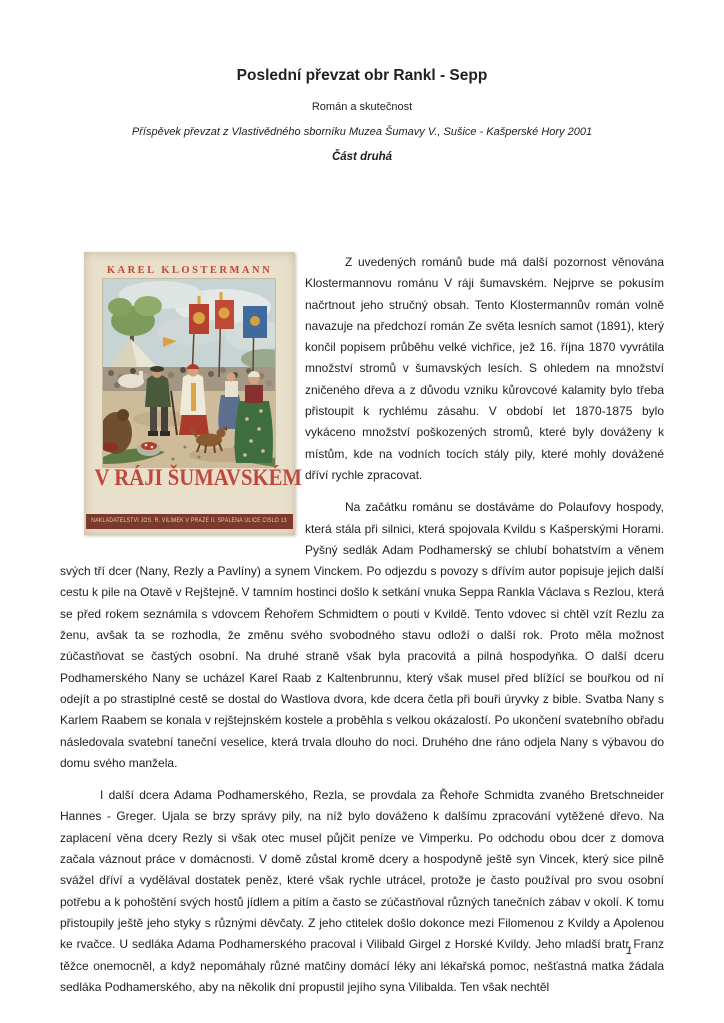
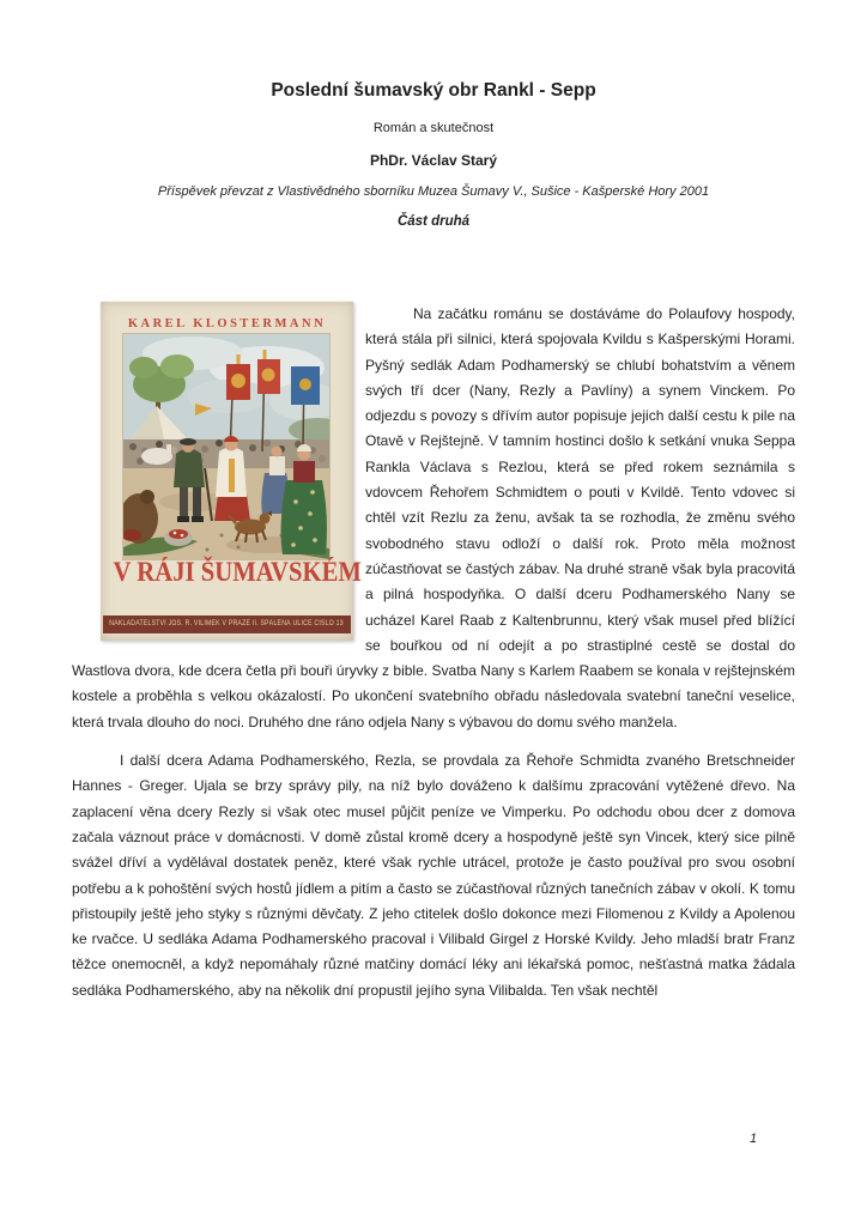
- Poslední převzat obr Rankl - Sepp
+ Poslední šumavský obr Rankl - Sepp
  Román a skutečnost
+ PhDr. Václav Starý
  Příspěvek převzat z Vlastivědného sborníku Muzea Šumavy V., Sušice - Kašperské Hory 2001
  Část druhá
  KAREL KLOSTERMANN
  V RÁJI ŠUMAVSKÉM
- Z uvedených románů bude má další pozornost věnována Klostermannovu románu V ráji šumavském. Nejprve se pokusím načrtnout jeho stručný obsah. Tento Klostermannův román volně navazuje na předchozí román Ze světa lesních samot (1891), který končil popisem průběhu velké vichřice, jež 16. října 1870 vyvrátila množství stromů v šumavských lesích. S ohledem na množství zničeného dřeva a z důvodu vzniku kůrovcové kalamity bylo třeba přistoupit k rychlému zásahu. V období let 1870-1875 bylo vykáceno množství poškozených stromů, které byly dováženy k místům, kde na vodních tocích stály pily, které mohly dovážené dříví rychle zpracovat.
- Na začátku románu se dostáváme do Polaufovy hospody, která stála při silnici, která spojovala Kvildu s Kašperskými Horami. Pyšný sedlák Adam Podhamerský se chlubí bohatstvím a věnem svých tří dcer (Nany, Rezly a Pavlíny) a synem Vinckem. Po odjezdu s povozy s dřívím autor popisuje jejich další cestu k pile na Otavě v Rejštejně. V tamním hostinci došlo k setkání vnuka Seppa Rankla Václava s Rezlou, která se před rokem seznámila s vdovcem Řehořem Schmidtem o pouti v Kvildě. Tento vdovec si chtěl vzít Rezlu za ženu, avšak ta se rozhodla, že změnu svého svobodného stavu odloží o další rok. Proto měla možnost zúčastňovat se častých osobní. Na druhé straně však byla pracovitá a pilná hospodyňka. O další dceru Podhamerského Nany se ucházel Karel Raab z Kaltenbrunnu, který však musel před blížící se bouřkou od ní odejít a po strastiplné cestě se dostal do Wastlova dvora, kde dcera četla při bouři úryvky z bible. Svatba Nany s Karlem Raabem se konala v rejštejnském kostele a proběhla s velkou okázalostí. Po ukončení svatebního obřadu následovala svatební taneční veselice, která trvala dlouho do noci. Druhého dne ráno odjela Nany s výbavou do domu svého manžela.
+ Na začátku románu se dostáváme do Polaufovy hospody, která stála při silnici, která spojovala Kvildu s Kašperskými Horami. Pyšný sedlák Adam Podhamerský se chlubí bohatstvím a věnem svých tří dcer (Nany, Rezly a Pavlíny) a synem Vinckem. Po odjezdu s povozy s dřívím autor popisuje jejich další cestu k pile na Otavě v Rejštejně. V tamním hostinci došlo k setkání vnuka Seppa Rankla Václava s Rezlou, která se před rokem seznámila s vdovcem Řehořem Schmidtem o pouti v Kvildě. Tento vdovec si chtěl vzít Rezlu za ženu, avšak ta se rozhodla, že změnu svého svobodného stavu odloží o další rok. Proto měla možnost zúčastňovat se častých zábav. Na druhé straně však byla pracovitá a pilná hospodyňka. O další dceru Podhamerského Nany se ucházel Karel Raab z Kaltenbrunnu, který však musel před blížící se bouřkou od ní odejít a po strastiplné cestě se dostal do Wastlova dvora, kde dcera četla při bouři úryvky z bible. Svatba Nany s Karlem Raabem se konala v rejštejnském kostele a proběhla s velkou okázalostí. Po ukončení svatebního obřadu následovala svatební taneční veselice, která trvala dlouho do noci. Druhého dne ráno odjela Nany s výbavou do domu svého manžela.
  I další dcera Adama Podhamerského, Rezla, se provdala za Řehoře Schmidta zvaného Bretschneider Hannes - Greger. Ujala se brzy správy pily, na níž bylo dováženo k dalšímu zpracování vytěžené dřevo. Na zaplacení věna dcery Rezly si však otec musel půjčit peníze ve Vimperku. Po odchodu obou dcer z domova začala váznout práce v domácnosti. V domě zůstal kromě dcery a hospodyně ještě syn Vincek, který sice pilně svážel dříví a vydělával dostatek peněz, které však rychle utrácel, protože je často používal pro svou osobní potřebu a k pohoštění svých hostů jídlem a pitím a často se zúčastňoval různých tanečních zábav v okolí. K tomu přistoupily ještě jeho styky s různými děvčaty. Z jeho ctitelek došlo dokonce mezi Filomenou z Kvildy a Apolenou ke rvačce. U sedláka Adama Podhamerského pracoval i Vilibald Girgel z Horské Kvildy. Jeho mladší bratr Franz těžce onemocněl, a když nepomáhaly různé matčiny domácí léky ani lékařská pomoc, nešťastná matka žádala sedláka Podhamerského, aby na několik dní propustil jejího syna Vilibalda. Ten však nechtěl
  1
